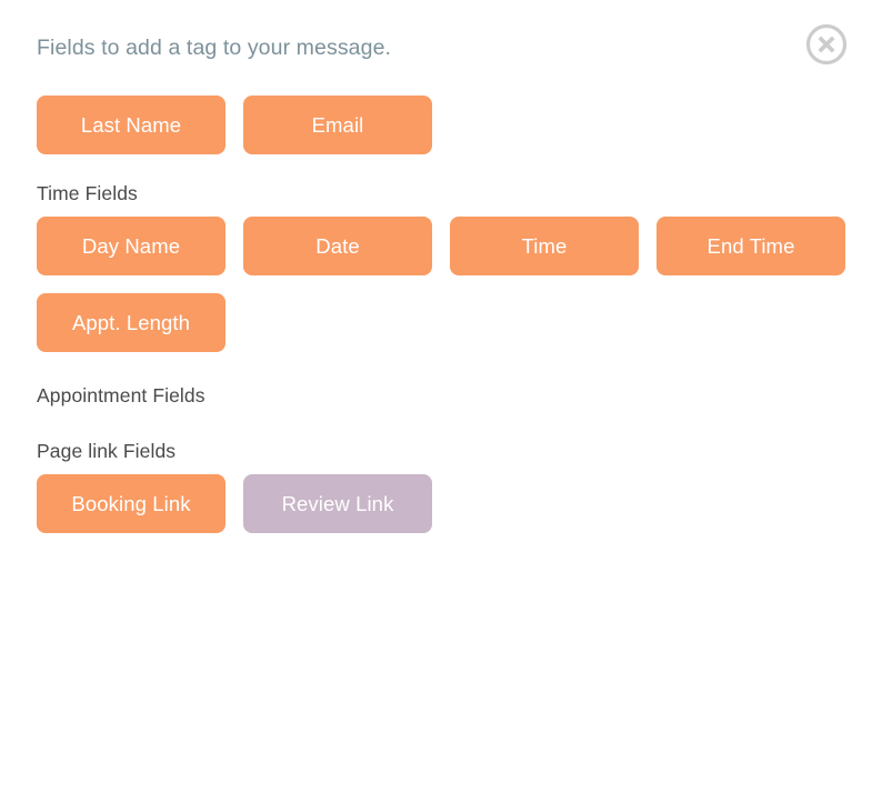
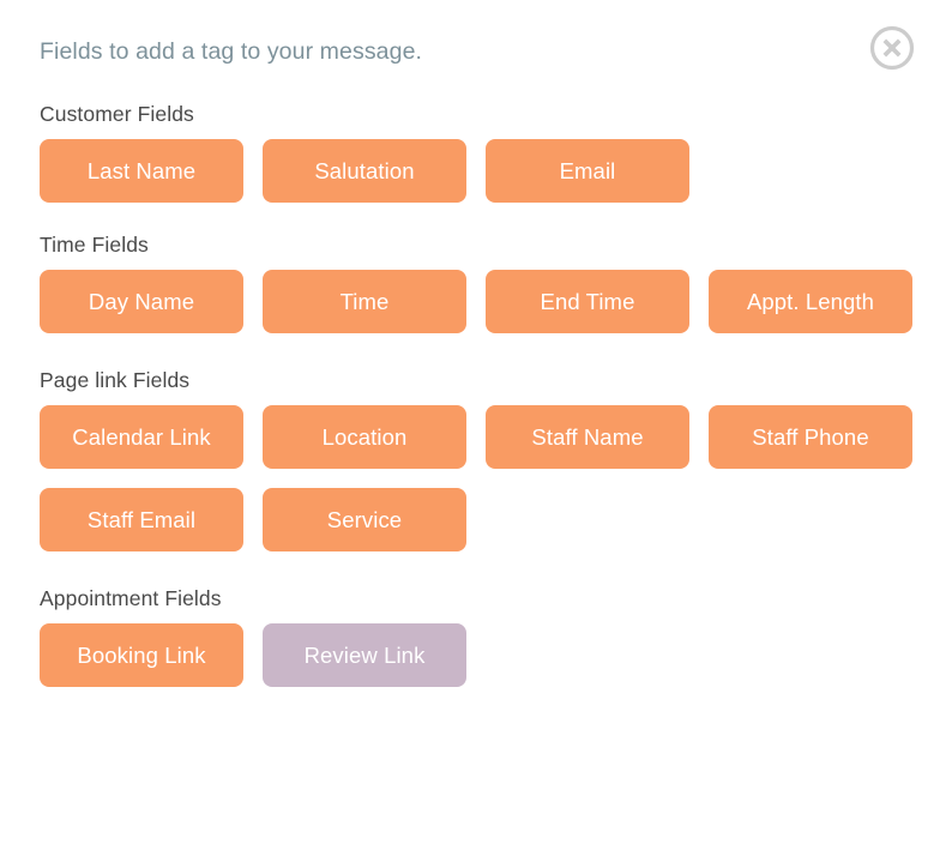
  Fields to add a tag to your message.
+ Customer Fields
  Last Name
+ Salutation
  Email
  Time Fields
  Day Name
- Date
  Time
  End Time
  Appt. Length
- Appointment Fields
+ Page link Fields
+ Calendar Link
+ Location
+ Staff Name
+ Staff Phone
+ Staff Email
+ Service
- Page link Fields
+ Appointment Fields
  Booking Link
  Review Link
